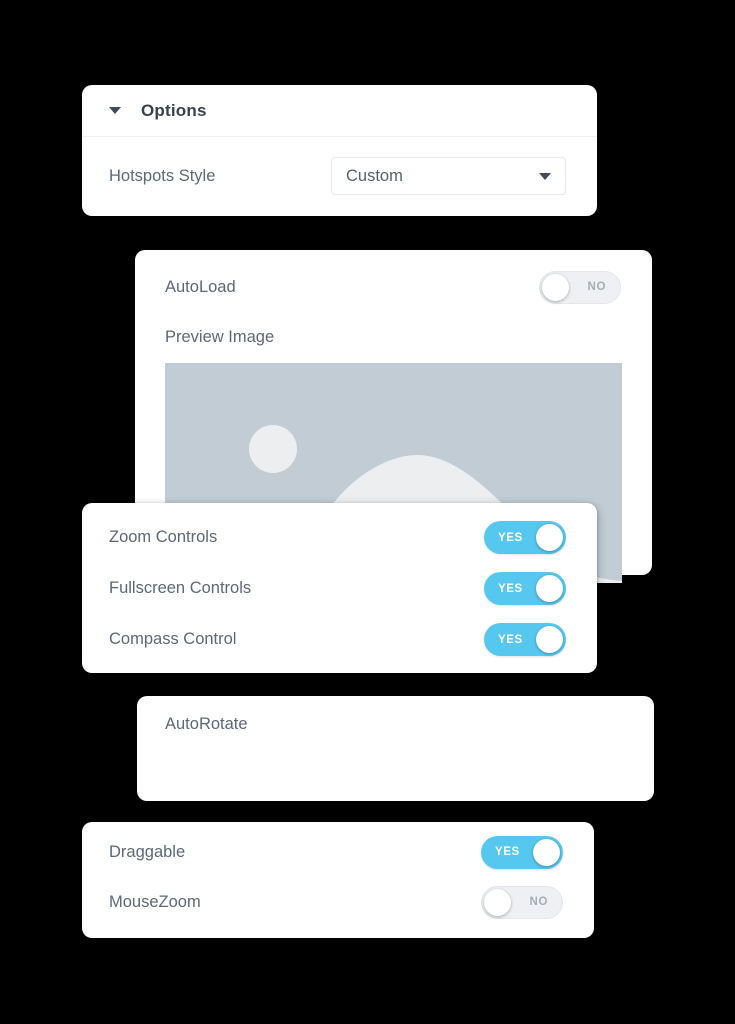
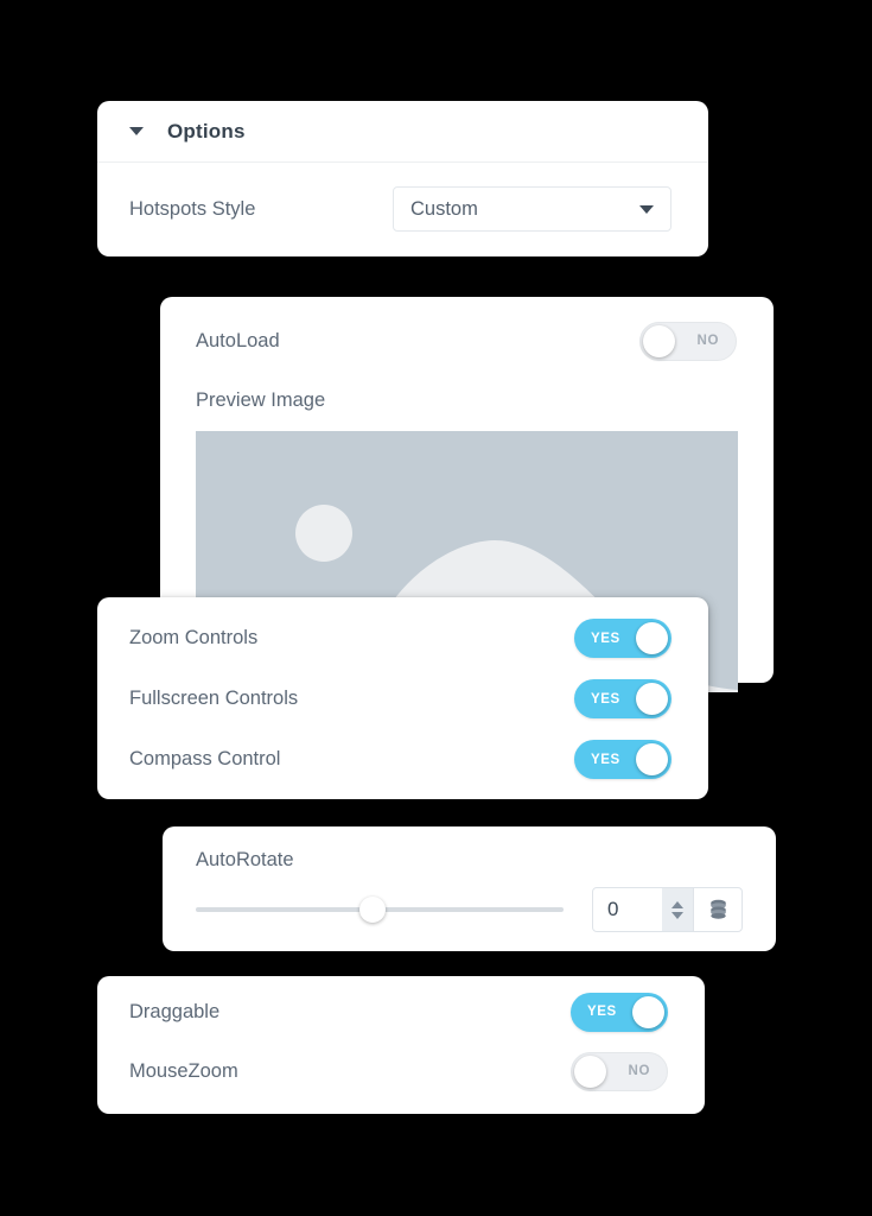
  Options
  Hotspots Style
  Custom
  AutoLoad
  NO
  Preview Image
  Zoom Controls
  YES
  Fullscreen Controls
  YES
  Compass Control
  YES
  AutoRotate
+ 0
  Draggable
  YES
  MouseZoom
  NO
